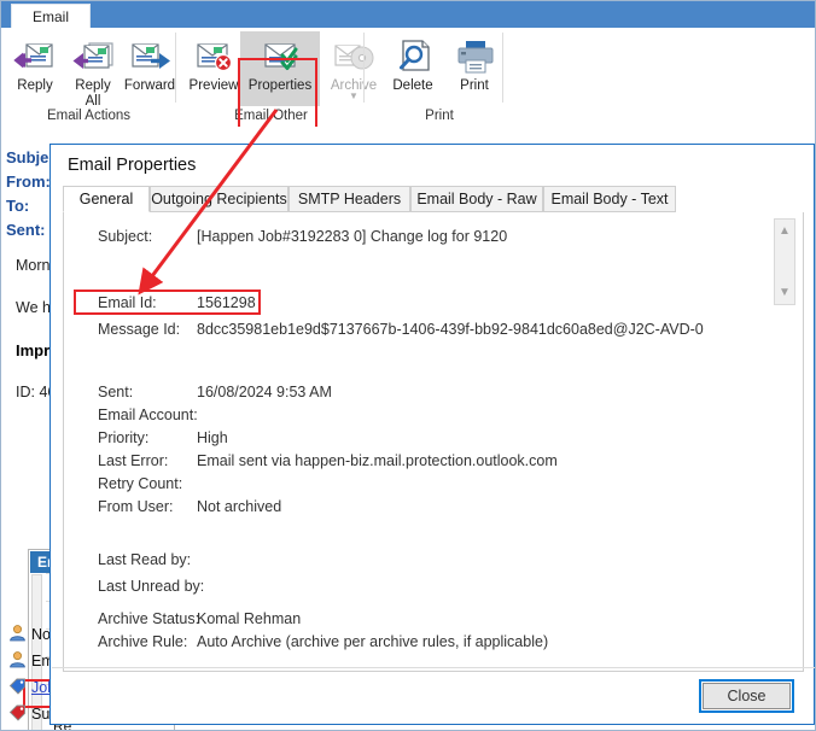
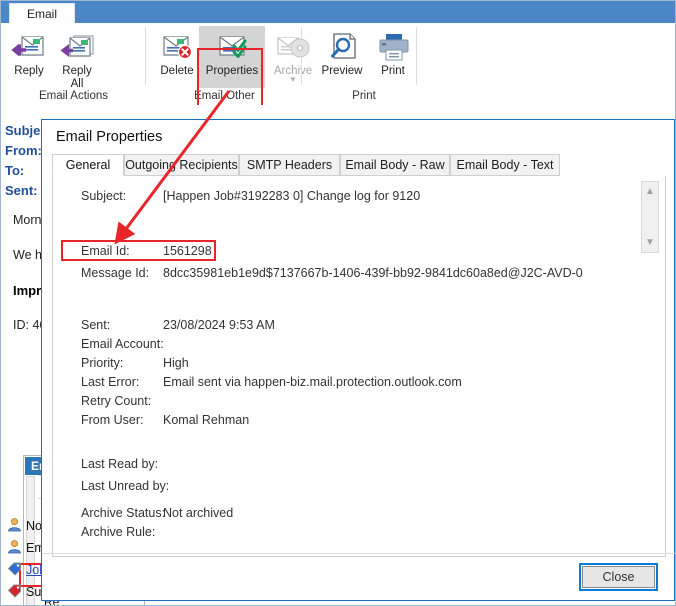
  Email
  Reply
  Reply
  All
- Forward
  Email Actions
- Preview
+ Delete
  Properties
  Archive
  ▼
  Email Other
- Delete
+ Preview
  Print
  Print
  From:
  To:
  Sent:
  Morn
  We h
  Impr
  ID: 4
  Re
  Em
  Email Properties
  General
  Outgoin Recipients
  SMTP Headers
  Email Body - Raw
  Email Body - Text
  Subject:
  [Happen Job#3192283 0] Change log for 9120
  Email Id:
  1561298
  Message Id:
  8dcc35981eb1e9d$7137667b-1406-439f-bb92-9841dc60a8ed@J2C-AVD-0
  Sent:
- 16/08/2024 9:53 AM
+ 23/08/2024 9:53 AM
  Email Account:
  Priority:
  High
  Last Error:
  Email sent via happen-biz.mail.protection.outlook.com
  Retry Count:
  From User:
- Not archived
+ Komal Rehman
  Last Read by:
  Last Unread by:
  Archive Status:
- Komal Rehman
+ Not archived
  Archive Rule:
- Auto Archive (archive per archive rules, if applicable)
  ▲
  ▼
  Close
